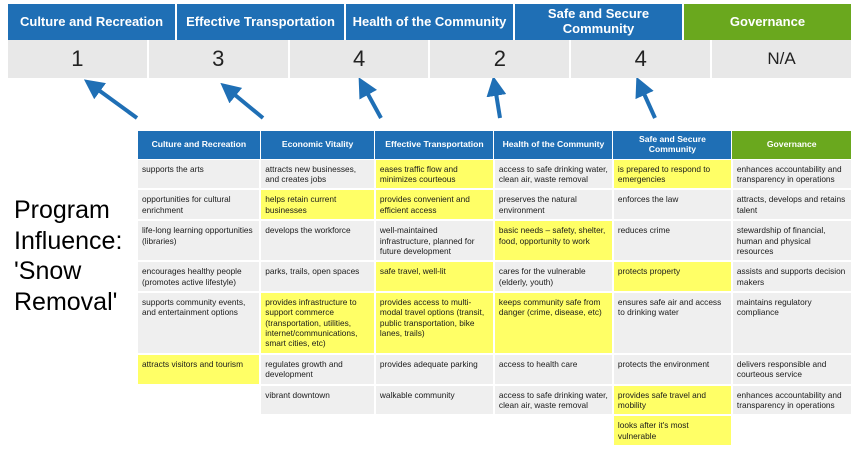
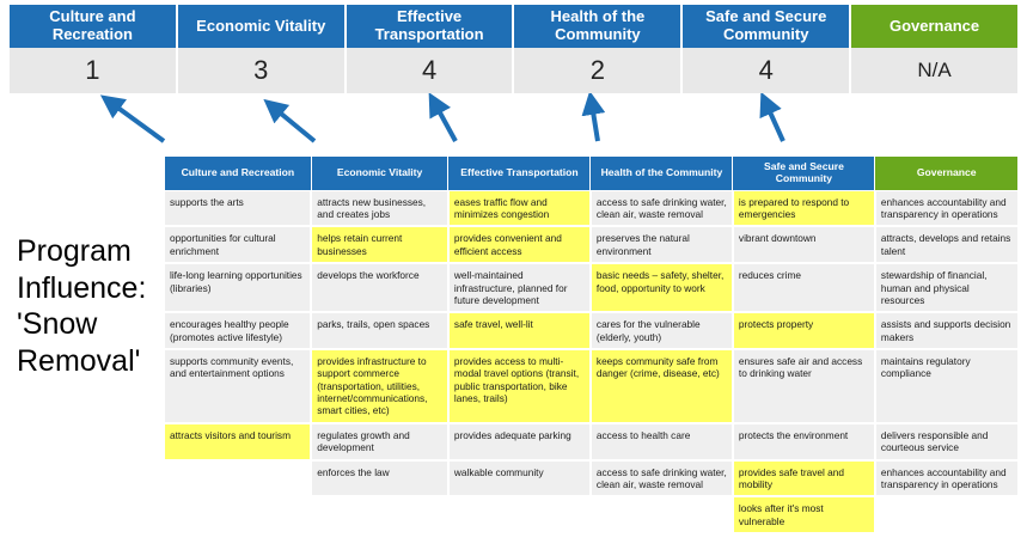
  Culture and Recreation
+ Economic Vitality
  Effective Transportation
  Health of the Community
  Safe and Secure Community
  Governance
  1
  3
  4
  2
  4
  N/A
  Program Influence: 'Snow Removal'
  Culture and Recreation	Economic Vitality	Effective Transportation	Health of the Community	Safe and Secure Community	Governance
- supports the arts	attracts new businesses, and creates jobs	eases traffic flow and minimizes courteous	access to safe drinking water, clean air, waste removal	is prepared to respond to emergencies	enhances accountability and transparency in operations
+ supports the arts	attracts new businesses, and creates jobs	eases traffic flow and minimizes congestion	access to safe drinking water, clean air, waste removal	is prepared to respond to emergencies	enhances accountability and transparency in operations
- opportunities for cultural enrichment	helps retain current businesses	provides convenient and efficient access	preserves the natural environment	enforces the law	attracts, develops and retains talent
+ opportunities for cultural enrichment	helps retain current businesses	provides convenient and efficient access	preserves the natural environment	vibrant downtown	attracts, develops and retains talent
  life-long learning opportunities (libraries)	develops the workforce	well-maintained infrastructure, planned for future development	basic needs – safety, shelter, food, opportunity to work	reduces crime	stewardship of financial, human and physical resources
  encourages healthy people (promotes active lifestyle)	parks, trails, open spaces	safe travel, well-lit	cares for the vulnerable (elderly, youth)	protects property	assists and supports decision makers
  supports community events, and entertainment options	provides infrastructure to support commerce (transportation, utilities, internet/communications, smart cities, etc)	provides access to multi-modal travel options (transit, public transportation, bike lanes, trails)	keeps community safe from danger (crime, disease, etc)	ensures safe air and access to drinking water	maintains regulatory compliance
  attracts visitors and tourism	regulates growth and development	provides adequate parking	access to health care	protects the environment	delivers responsible and courteous service
- 	vibrant downtown	walkable community	access to safe drinking water, clean air, waste removal	provides safe travel and mobility	enhances accountability and transparency in operations
+ 	enforces the law	walkable community	access to safe drinking water, clean air, waste removal	provides safe travel and mobility	enhances accountability and transparency in operations
  				looks after it's most vulnerable
